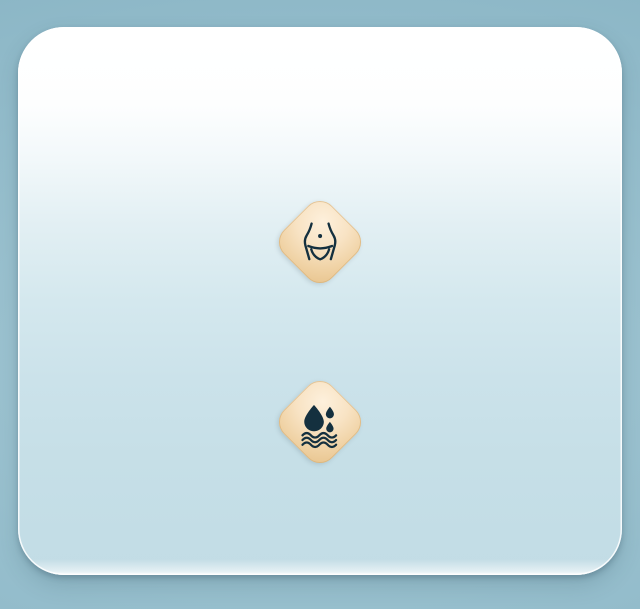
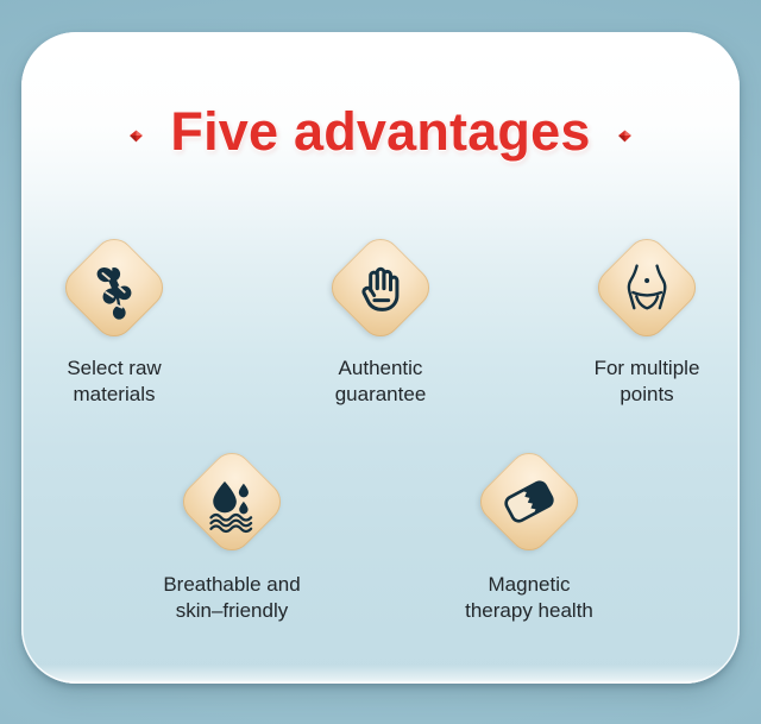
+ Five advantages
+ Select raw
+ materials
+ Authentic
+ guarantee
+ For multiple
+ points
+ Breathable and
+ skin–friendly
+ Magnetic
+ therapy health
